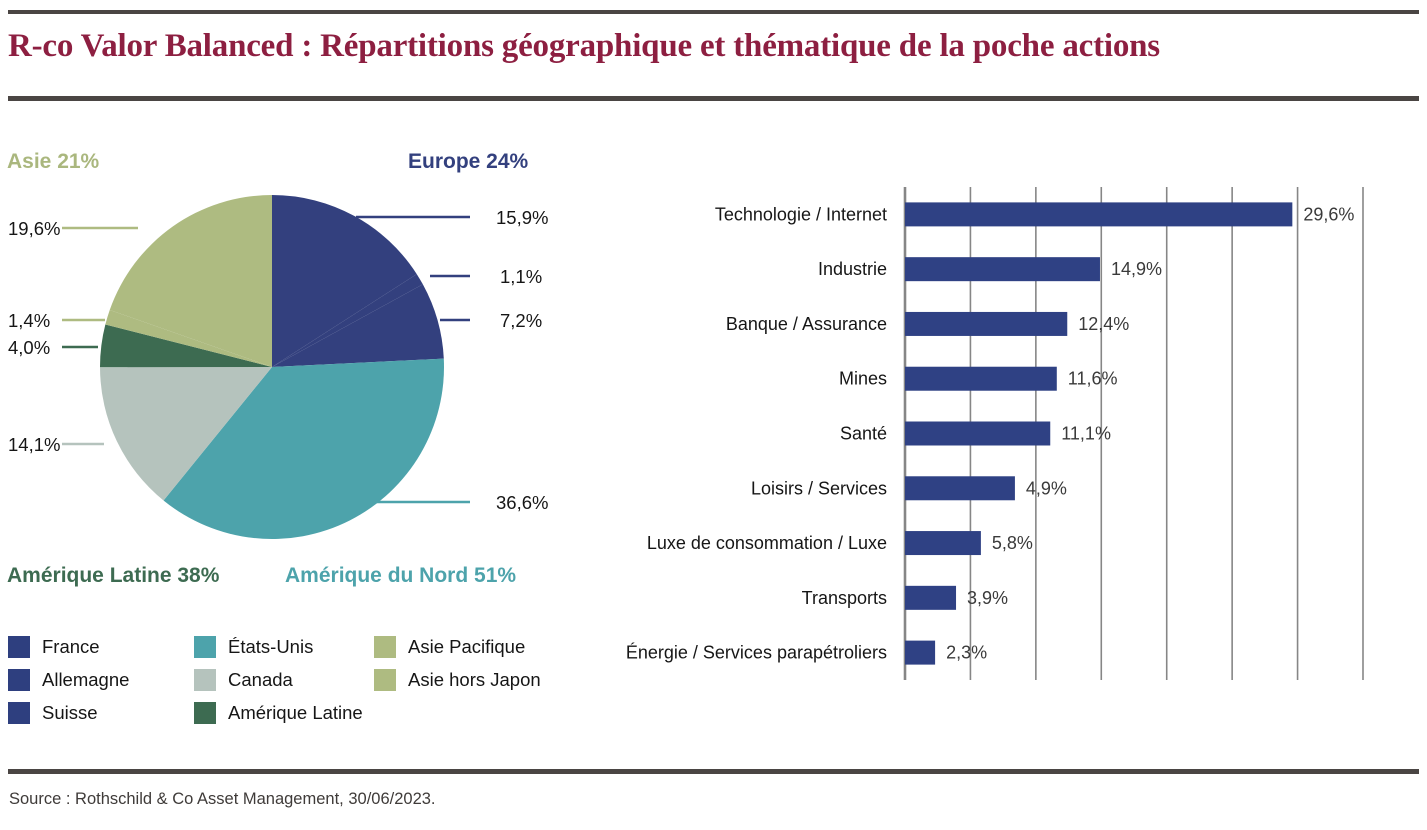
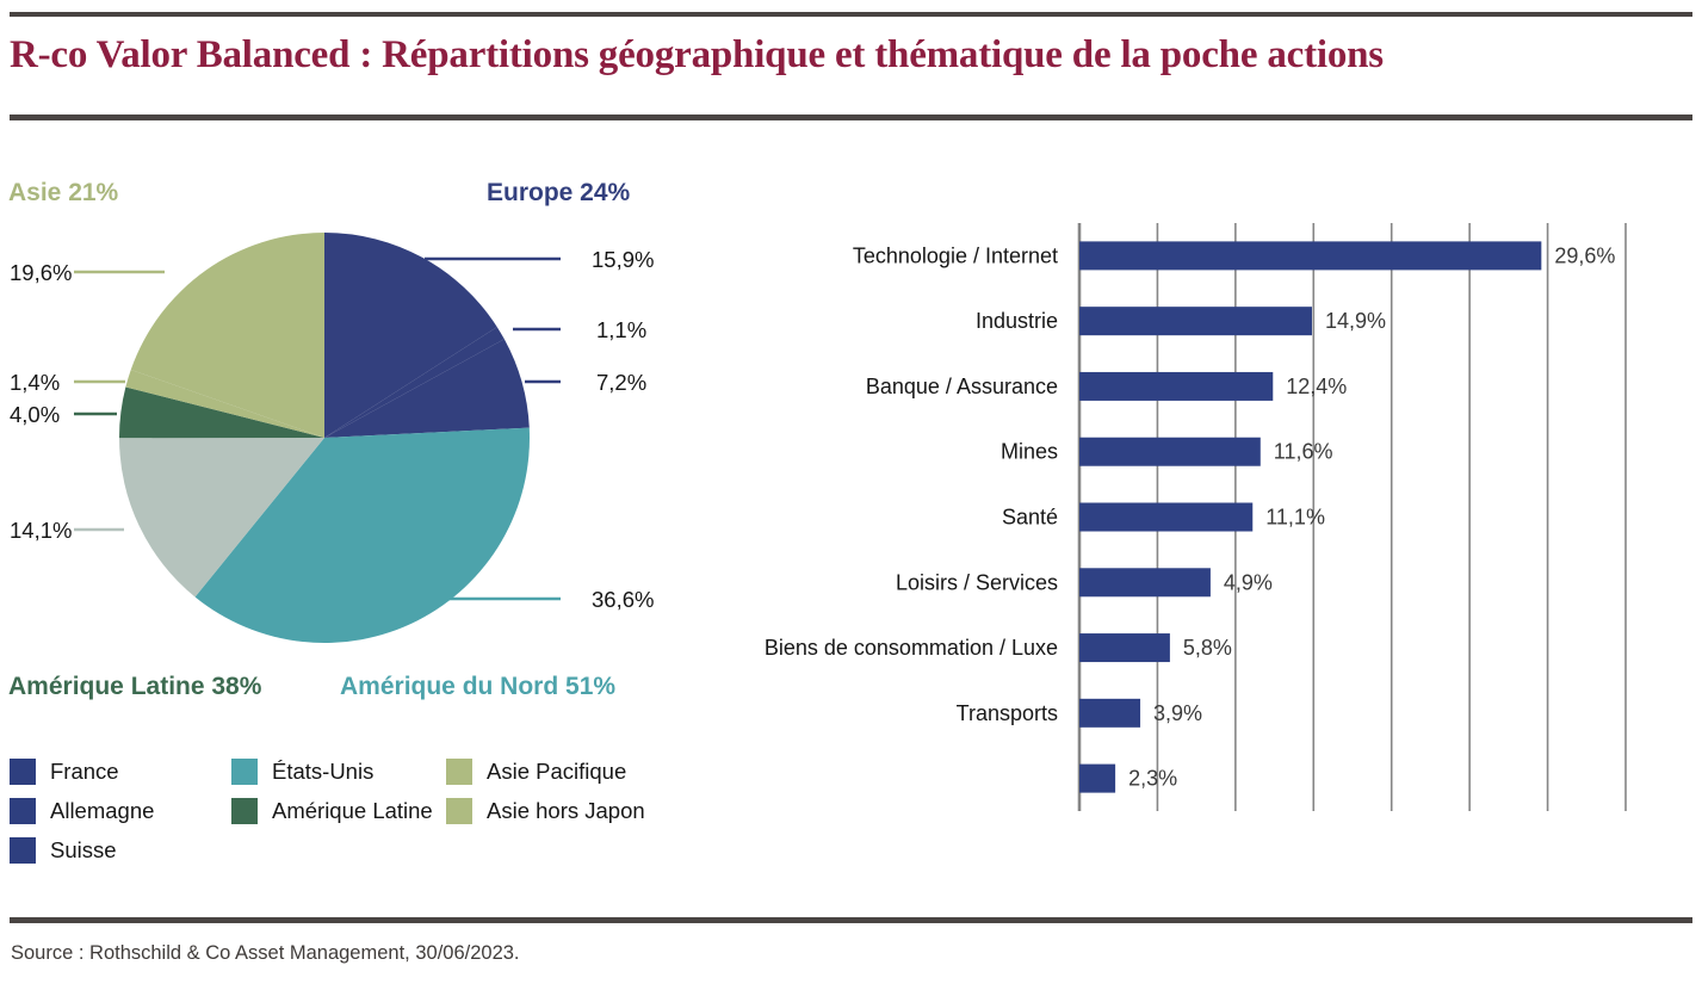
  R-co Valor Balanced : Répartitions géographique et thématique de la poche actions
  Source : Rothschild & Co Asset Management, 30/06/2023.
  Asie 21%
  Europe 24%
  Amérique Latine 38%
  Amérique du Nord 51%
  15,9%
  1,1%
  7,2%
  36,6%
  14,1%
  4,0%
  1,4%
  19,6%
  France
  Allemagne
  Suisse
  États-Unis
- Canada
  Amérique Latine
  Asie Pacifique
  Asie hors Japon
  Technologie / Internet
  Industrie
  Banque / Assurance
  Mines
  Santé
  Loisirs / Services
- Luxe de consommation / Luxe
+ Biens de consommation / Luxe
  Transports
- Énergie / Services parapétroliers
  29,6%
  14,9%
  12,4%
  11,6%
  11,1%
  4,9%
  5,8%
  3,9%
  2,3%
